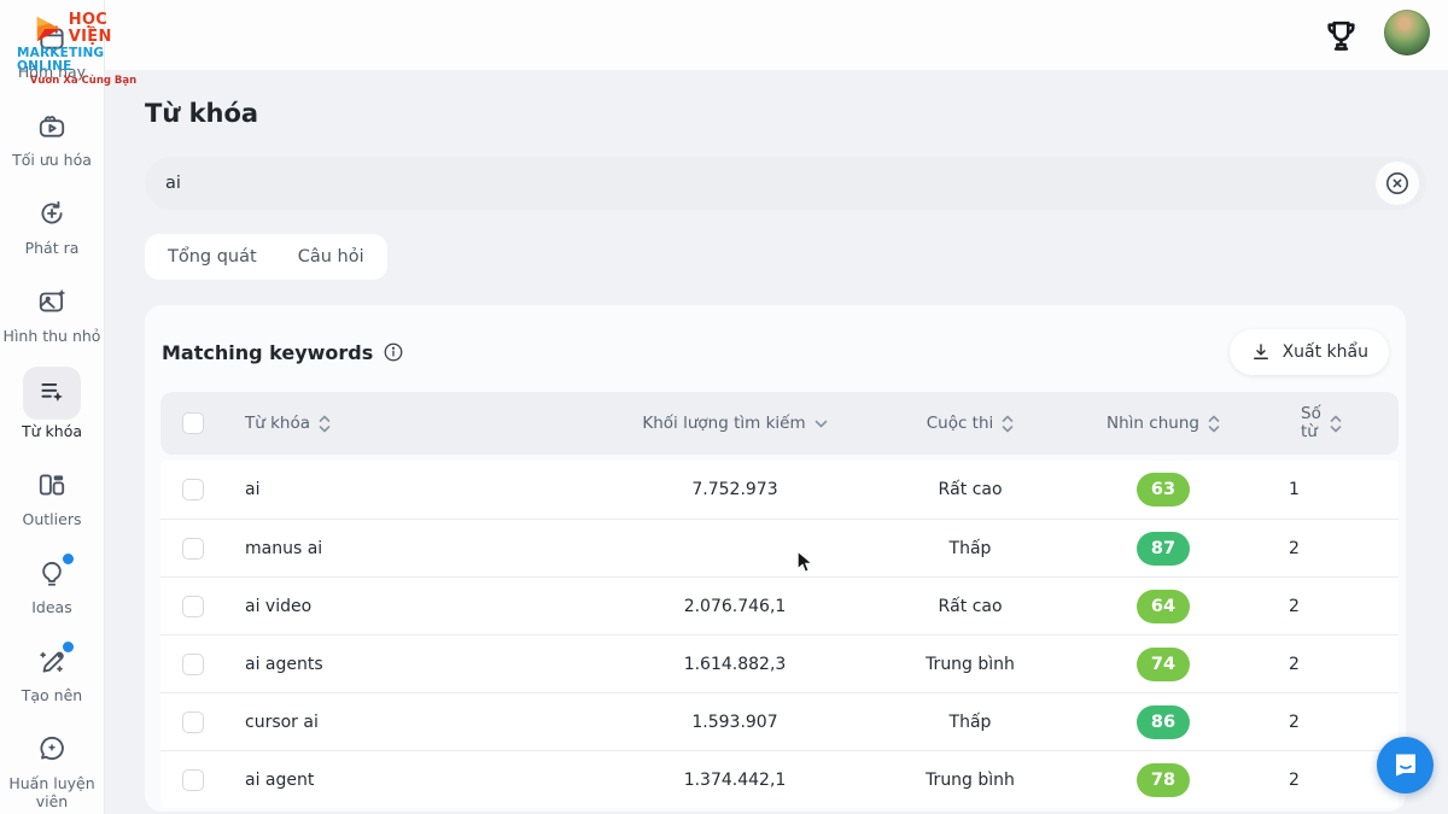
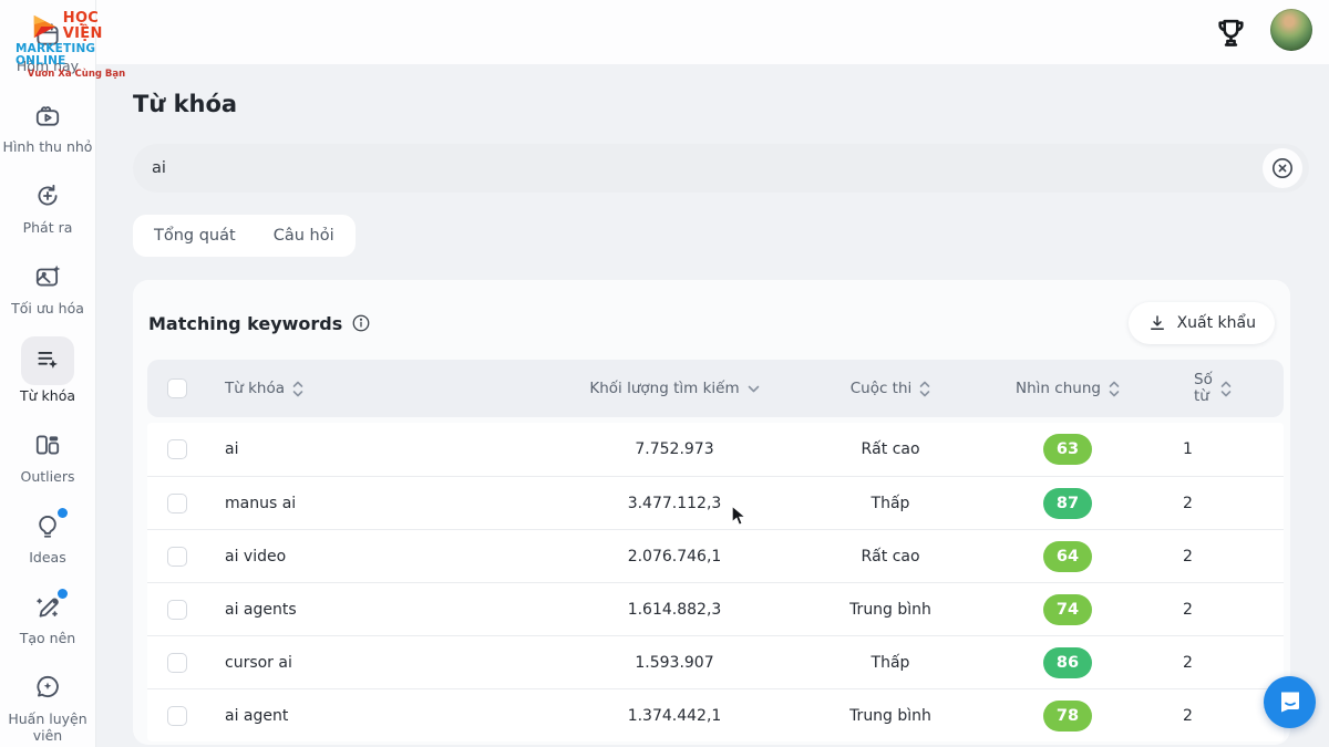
  HỌC VIỆN
  MARKETING ONLINE
  Vươn Xa Cùng Bạn
  Hôm nay
- Tối ưu hóa
+ Hình thu nhỏ
  Phát ra
- Hình thu nhỏ
+ Tối ưu hóa
  Từ khóa
  Outliers
  Ideas
  Tạo nên
  Huấn luyện viên
  Từ khóa
  ai
  Tổng quát
  Câu hỏi
  Matching keywords
  Xuất khẩu
  Từ khóa
  Khối lượng tìm kiếm
  Cuộc thi
  Nhìn chung
  Số
  từ
  ai
  7.752.973
  Rất cao
  63
  1
  manus ai
+ 3.477.112,3
  Thấp
  87
  2
  ai video
  2.076.746,1
  Rất cao
  64
  2
  ai agents
  1.614.882,3
  Trung bình
  74
  2
  cursor ai
  1.593.907
  Thấp
  86
  2
  ai agent
  1.374.442,1
  Trung bình
  78
  2
